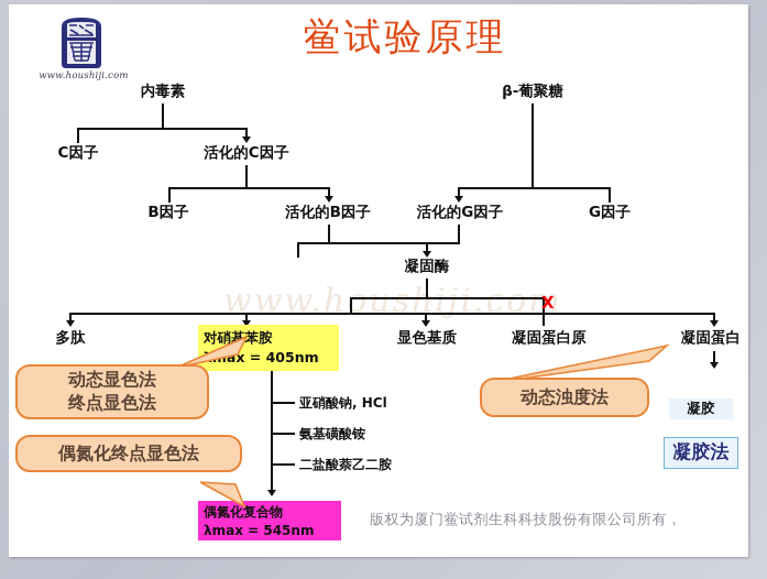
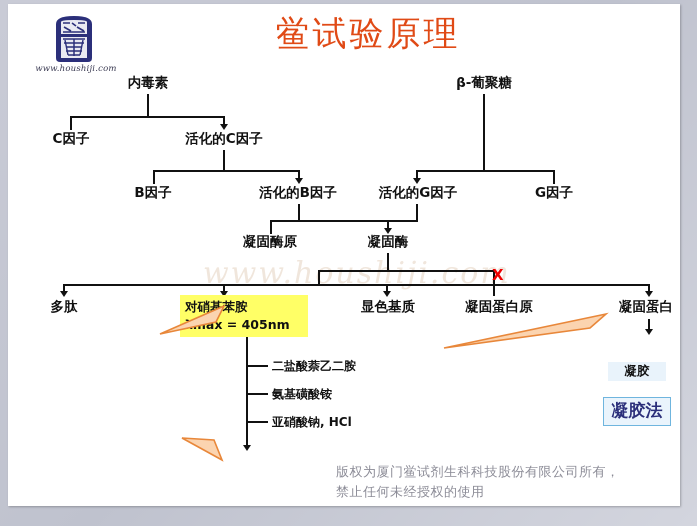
  www.houshiji.com
  鲎试验原理
  www.houshiji.com
  内毒素
  C因子
  活化的C因子
  B因子
  活化的B因子
  β-葡聚糖
  活化的G因子
  G因子
+ 凝固酶原
  凝固酶
  X
  多肽
  显色基质
  凝固蛋白原
  凝固蛋白
  凝胶
  凝胶法
  对硝基苯胺
  ax = 405nm
- 亚硝酸钠, HCl
+ 二盐酸萘乙二胺
  氨基磺酸铵
- 二盐酸萘乙二胺
+ 亚硝酸钠, HCl
- 偶氮化复合物
- λmax = 545nm
- 动态显色法
- 终点显色法
- 偶氮化终点显色法
- 动态浊度法
  版权为厦门鲎试剂生科科技股份有限公司所有，
+ 禁止任何未经授权的使用
